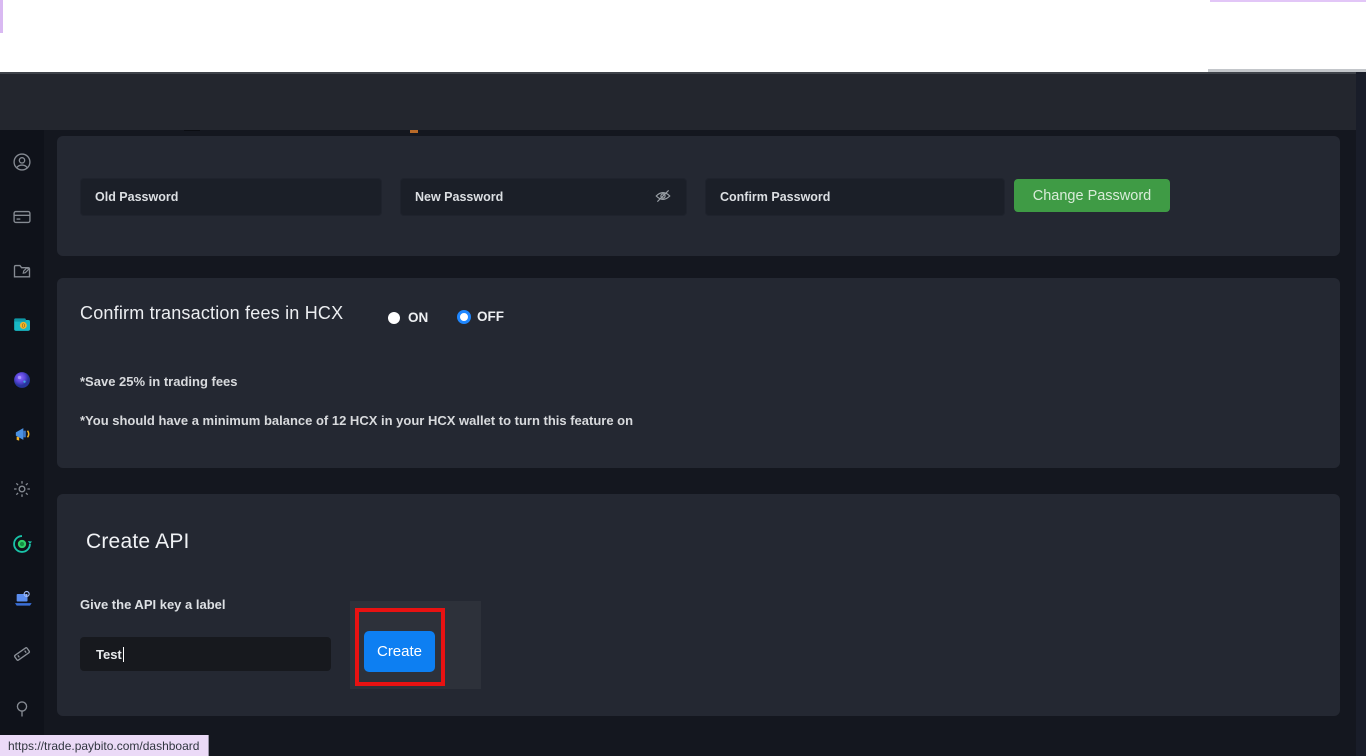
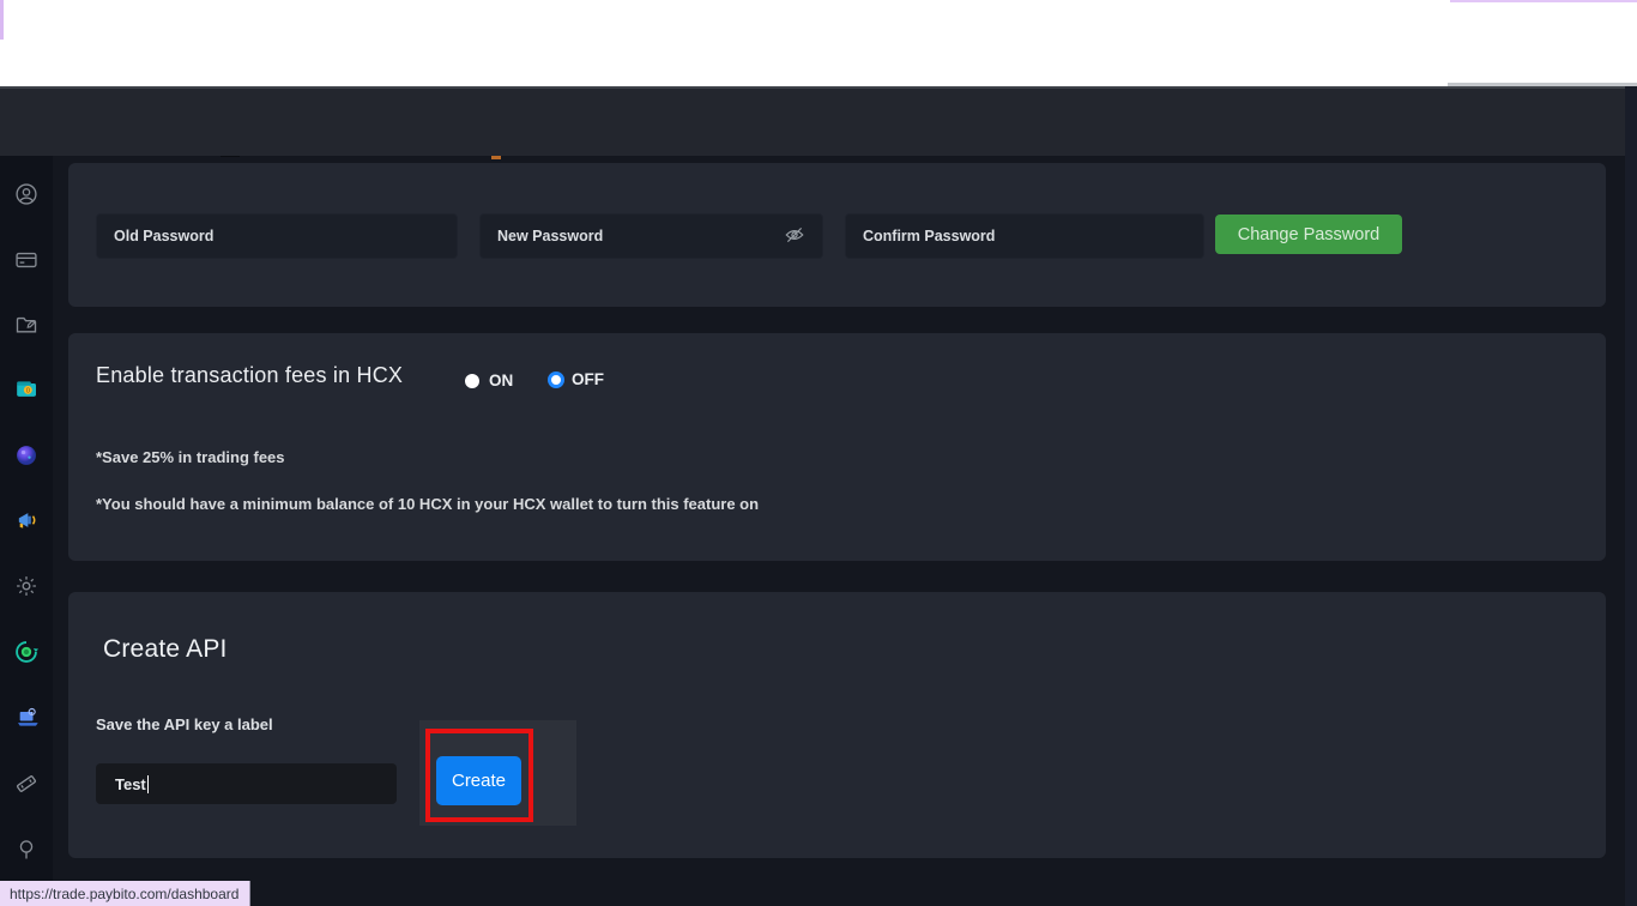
  Old Password
  New Password
  Confirm Password
  Change Password
- Confirm transaction fees in HCX
+ Enable transaction fees in HCX
  ON
  OFF
  *Save 25% in trading fees
- *You should have a minimum balance of 12 HCX in your HCX wallet to turn this feature on
+ *You should have a minimum balance of 10 HCX in your HCX wallet to turn this feature on
  Create API
- Give the API key a label
+ Save the API key a label
  Test
  Create
  https://trade.paybito.com/dashboard
